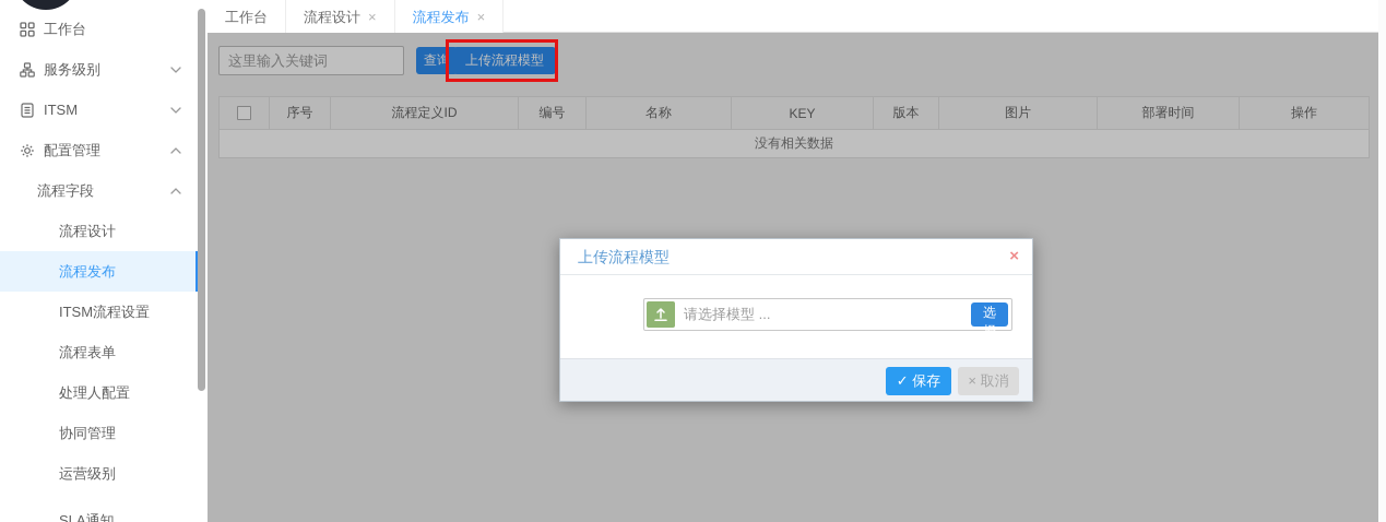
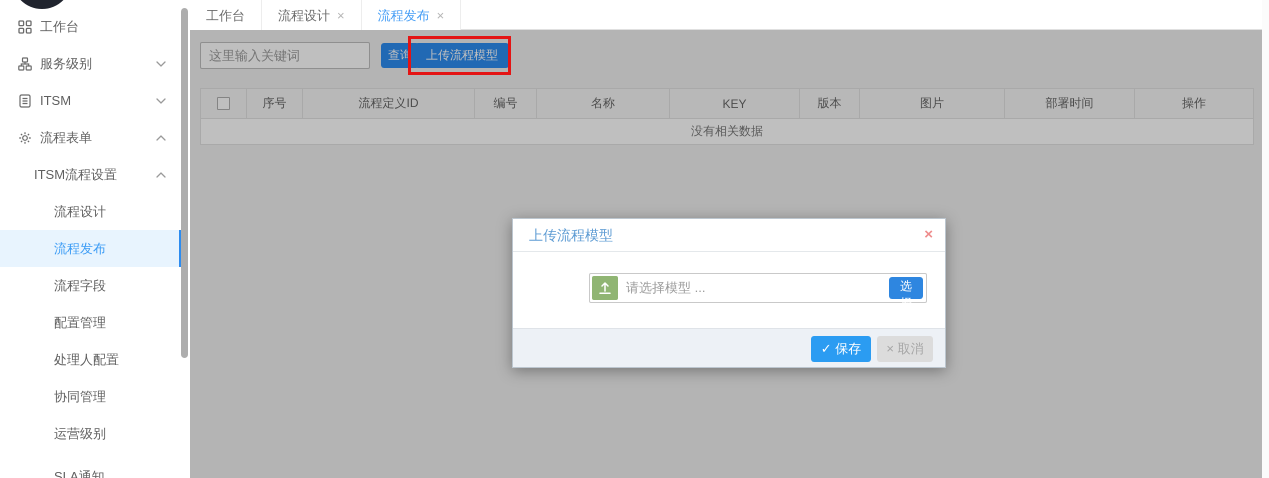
  工作台
  服务级别
  ITSM
- 配置管理
+ 流程表单
- 流程字段
+ ITSM流程设置
  流程设计
  流程发布
- ITSM流程设置
+ 流程字段
- 流程表单
+ 配置管理
  处理人配置
  协同管理
  运营级别
  SLA通知
  工作台
  流程设计
  ×
  流程发布
  ×
  这里输入关键词
  查询
  上传流程模型
  	序号	流程定义ID	编号	名称	KEY	版本	图片	部署时间	操作
  没有相关数据
  上传流程模型
  ×
  请选择模型 ...
  选择
  ✓ 保存
  × 取消
